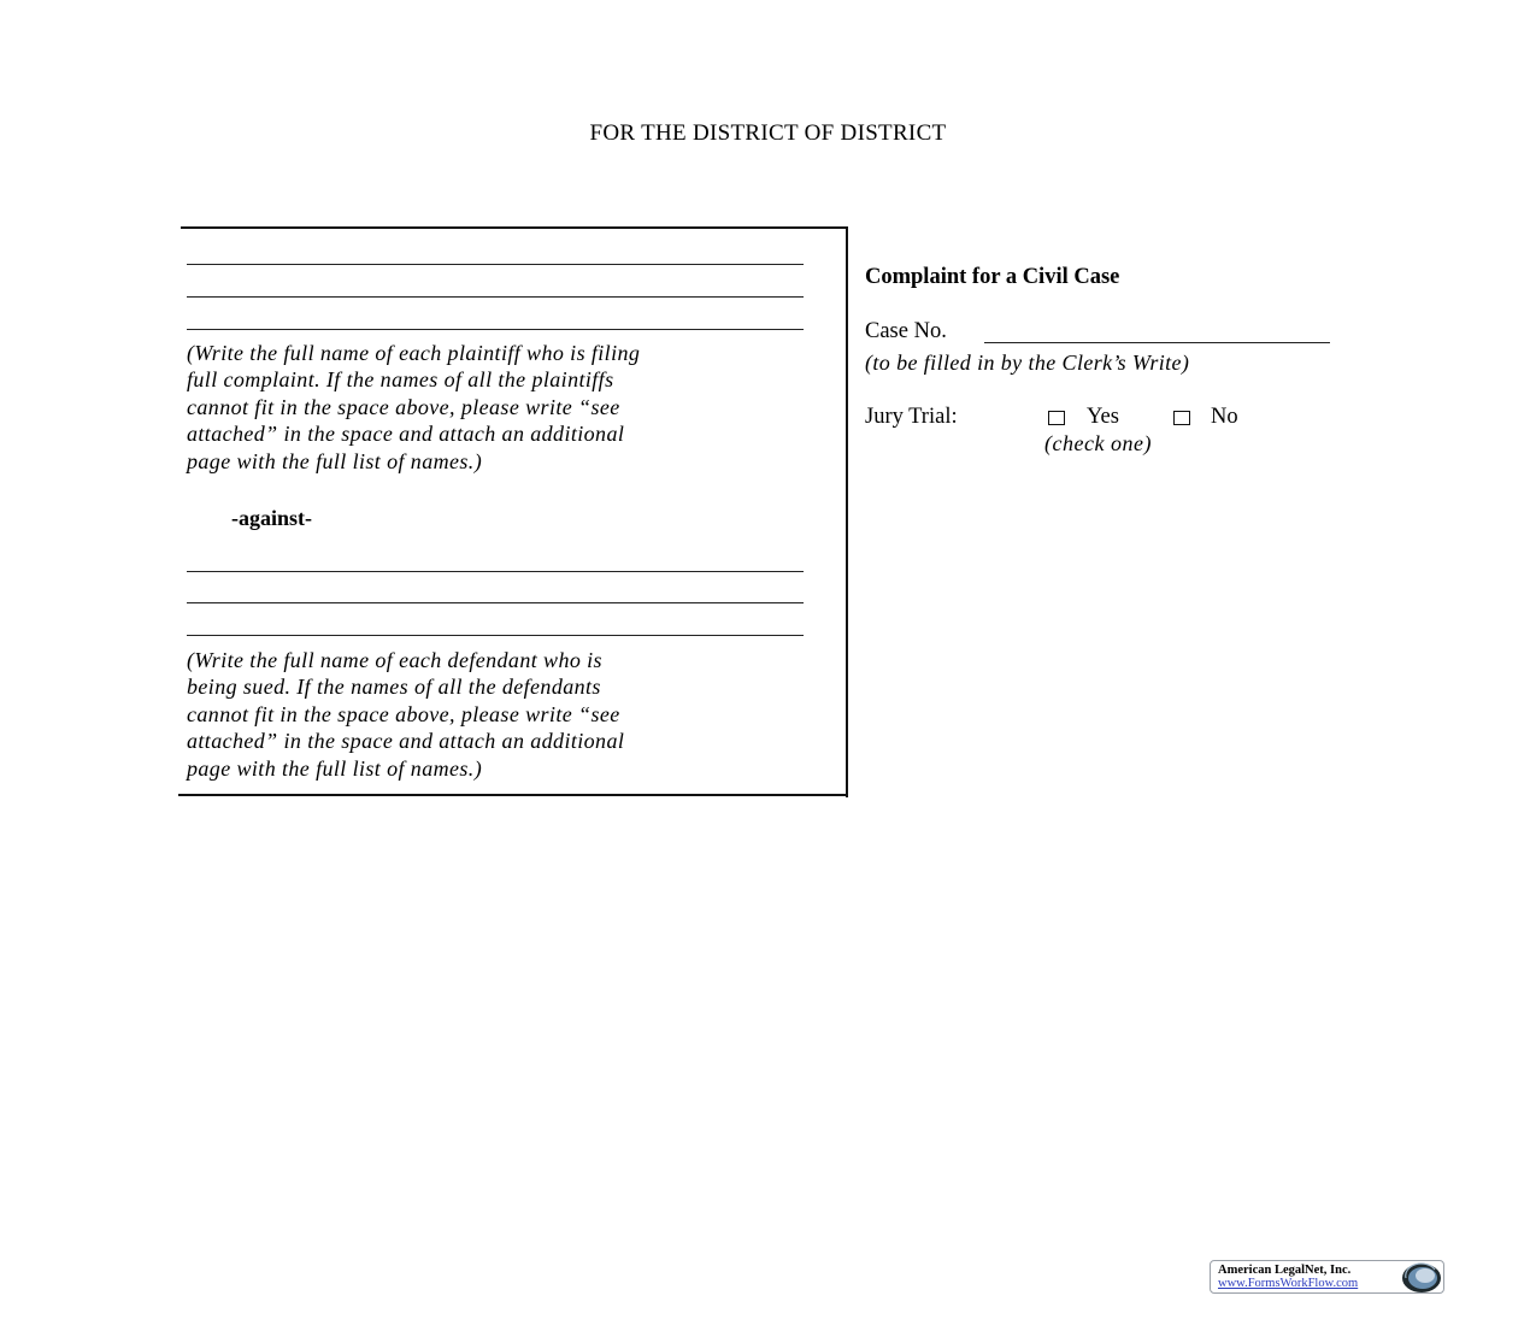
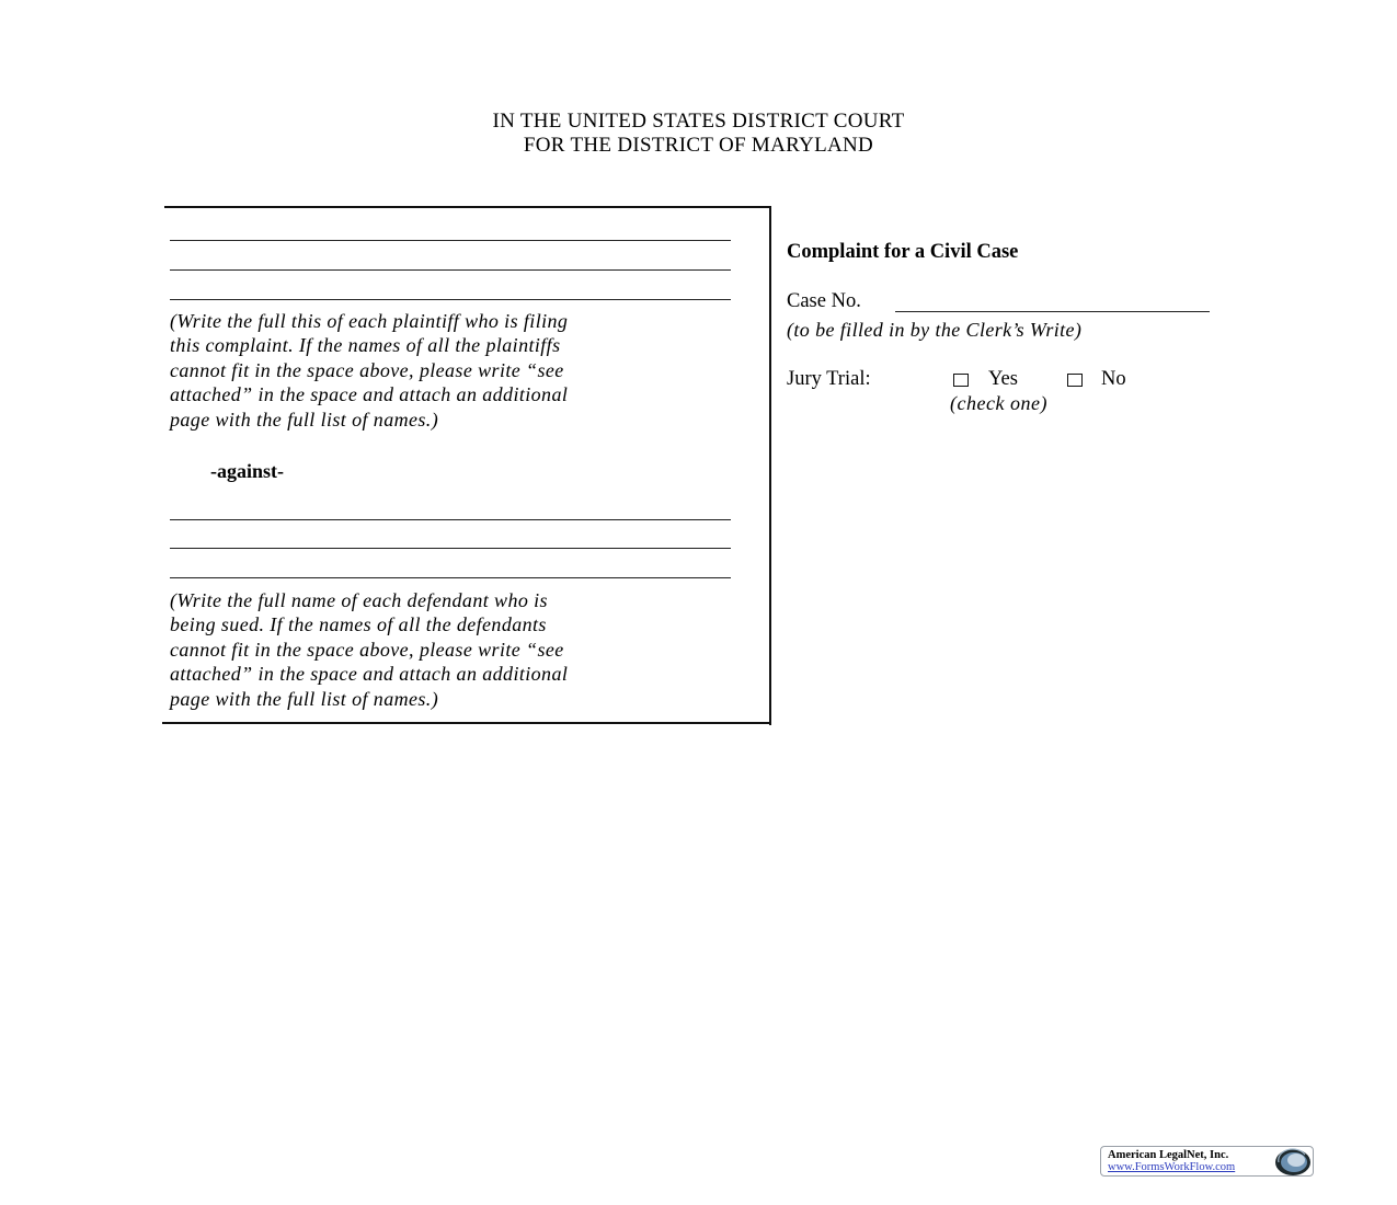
+ IN THE UNITED STATES DISTRICT COURT
- FOR THE DISTRICT OF DISTRICT
+ FOR THE DISTRICT OF MARYLAND
- (Write the full name of each plaintiff who is filing
+ (Write the full this of each plaintiff who is filing
- full complaint. If the names of all the plaintiffs
+ this complaint. If the names of all the plaintiffs
  cannot fit in the space above, please write “see
  attached” in the space and attach an additional
  page with the full list of names.)
  -against-
  (Write the full name of each defendant who is
  being sued. If the names of all the defendants
  cannot fit in the space above, please write “see
  attached” in the space and attach an additional
  page with the full list of names.)
  Complaint for a Civil Case
  Case No.
  (to be filled in by the Clerk’s Write)
  Jury Trial:
  Yes
  No
  (check one)
  American LegalNet, Inc.
  www.FormsWorkFlow.com
